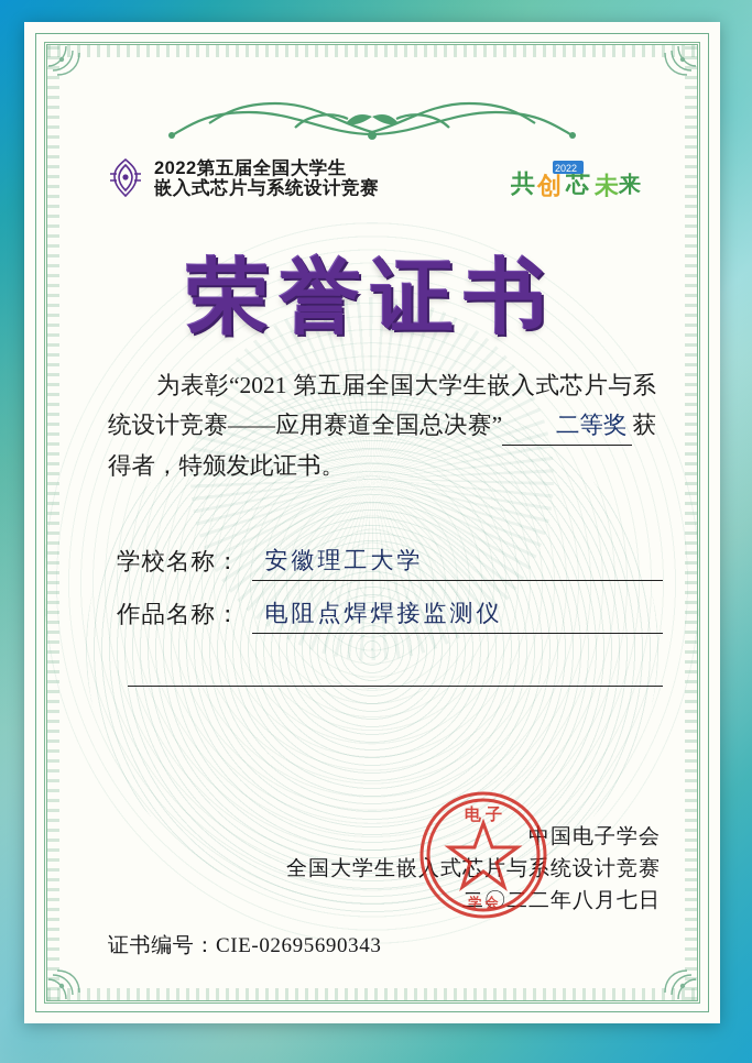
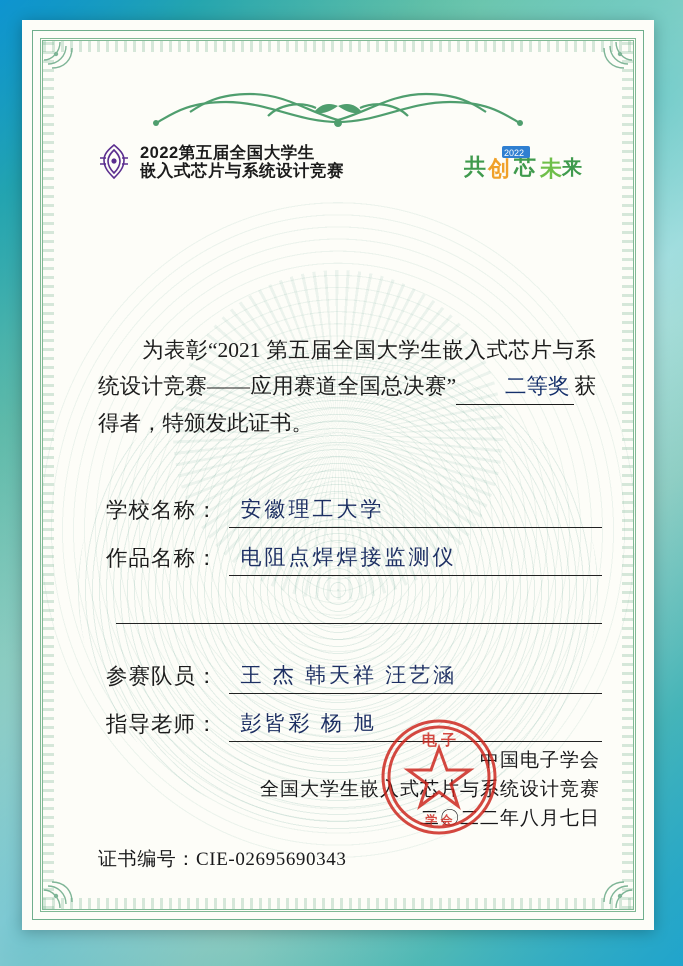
  2022第五届全国大学生
  嵌入式芯片与系统设计竞赛
  共
  创
  芯
  未
  来
  2022
- 荣誉证书
  为表彰“2021 第五届全国大学生嵌入式芯片与系统设计竞赛——应用赛道全国总决赛” 二等奖 获得者，特颁发此证书。
  学校名称：
  安徽理工大学
  作品名称：
  电阻点焊焊接监测仪
+ 参赛队员：
+ 王 杰 韩天祥 汪艺涵
+ 指导老师：
+ 彭皆彩 杨 旭
  中国电子学会
  全国大学生嵌入式芯片与系统设计竞赛
  二〇二二年八月七日
  电 子
  学 会
  证书编号：CIE-02695690343
